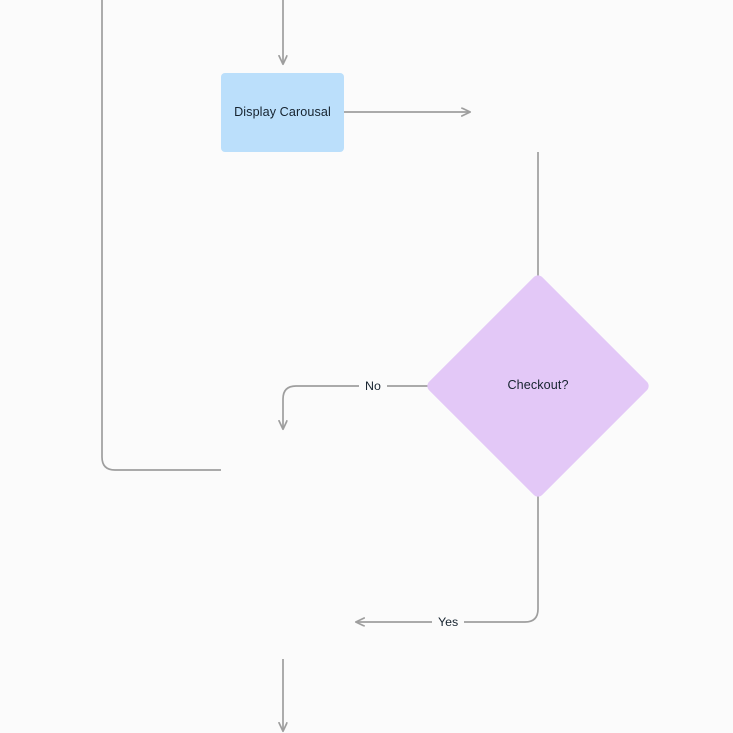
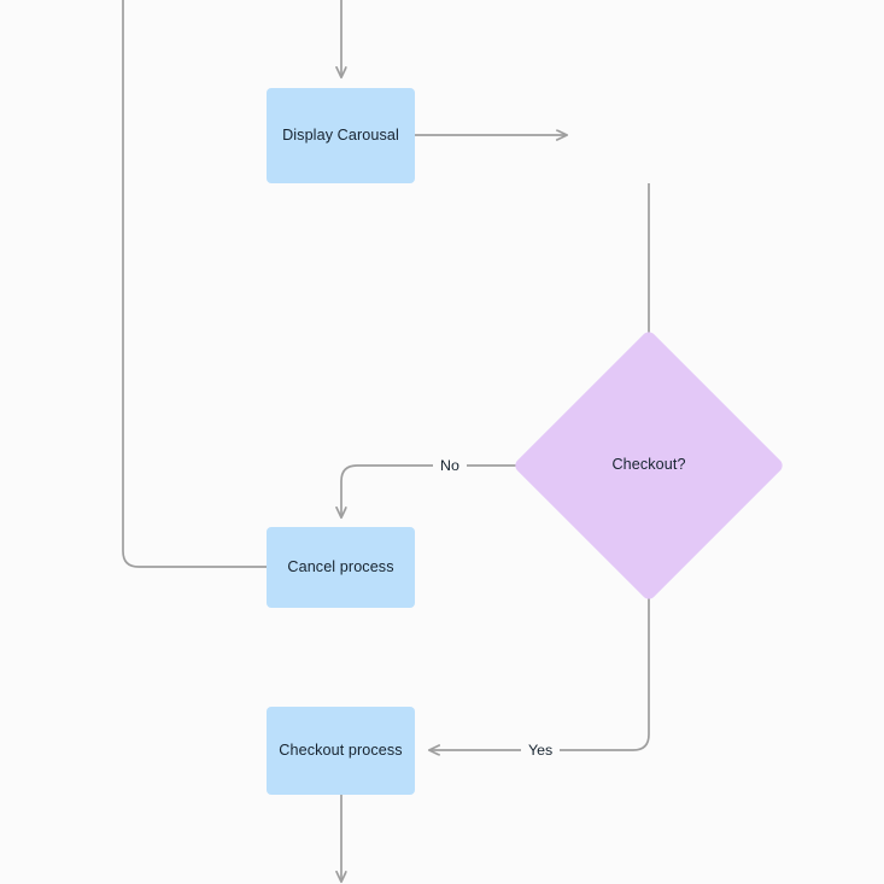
  Display Carousal
  Checkout?
+ Cancel process
+ Checkout process
  No
  Yes
